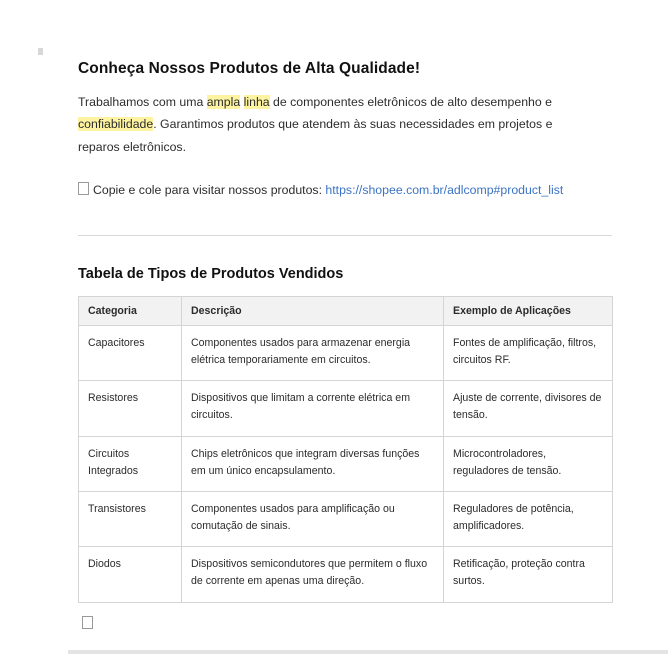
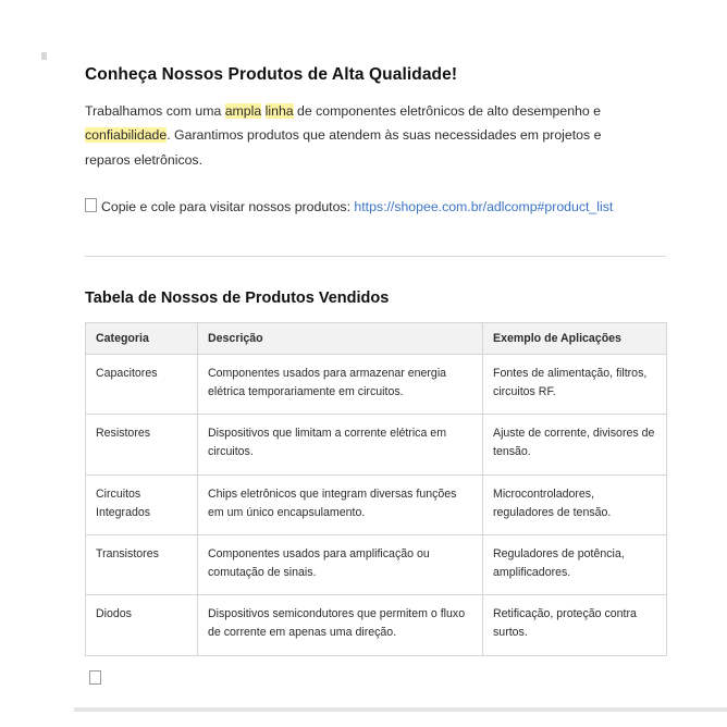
  Conheça Nossos Produtos de Alta Qualidade!
  Trabalhamos com uma ampla linha de componentes eletrônicos de alto desempenho e confiabilidade. Garantimos produtos que atendem às suas necessidades em projetos e reparos eletrônicos.
  Copie e cole para visitar nossos produtos: https://shopee.com.br/adlcomp#product_list
- Tabela de Tipos de Produtos Vendidos
+ Tabela de Nossos de Produtos Vendidos
  Categoria	Descrição	Exemplo de Aplicações
- Capacitores	Componentes usados para armazenar energia elétrica temporariamente em circuitos.	Fontes de amplificação, filtros, circuitos RF.
+ Capacitores	Componentes usados para armazenar energia elétrica temporariamente em circuitos.	Fontes de alimentação, filtros, circuitos RF.
  Resistores	Dispositivos que limitam a corrente elétrica em circuitos.	Ajuste de corrente, divisores de tensão.
  Circuitos Integrados	Chips eletrônicos que integram diversas funções em um único encapsulamento.	Microcontroladores, reguladores de tensão.
  Transistores	Componentes usados para amplificação ou comutação de sinais.	Reguladores de potência, amplificadores.
  Diodos	Dispositivos semicondutores que permitem o fluxo de corrente em apenas uma direção.	Retificação, proteção contra surtos.
